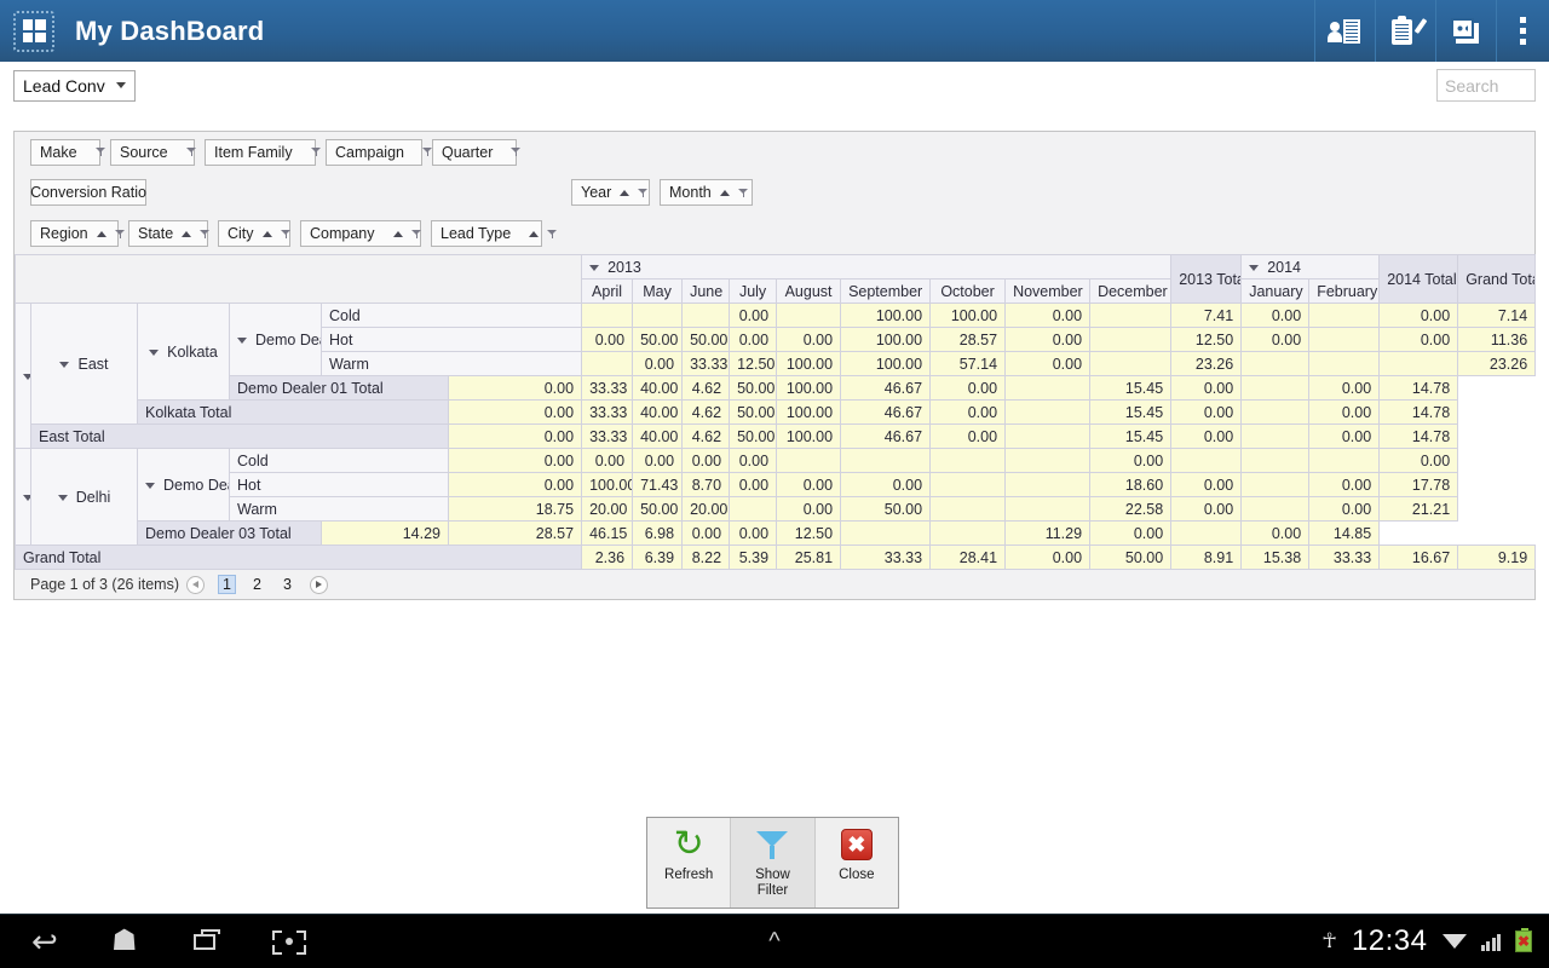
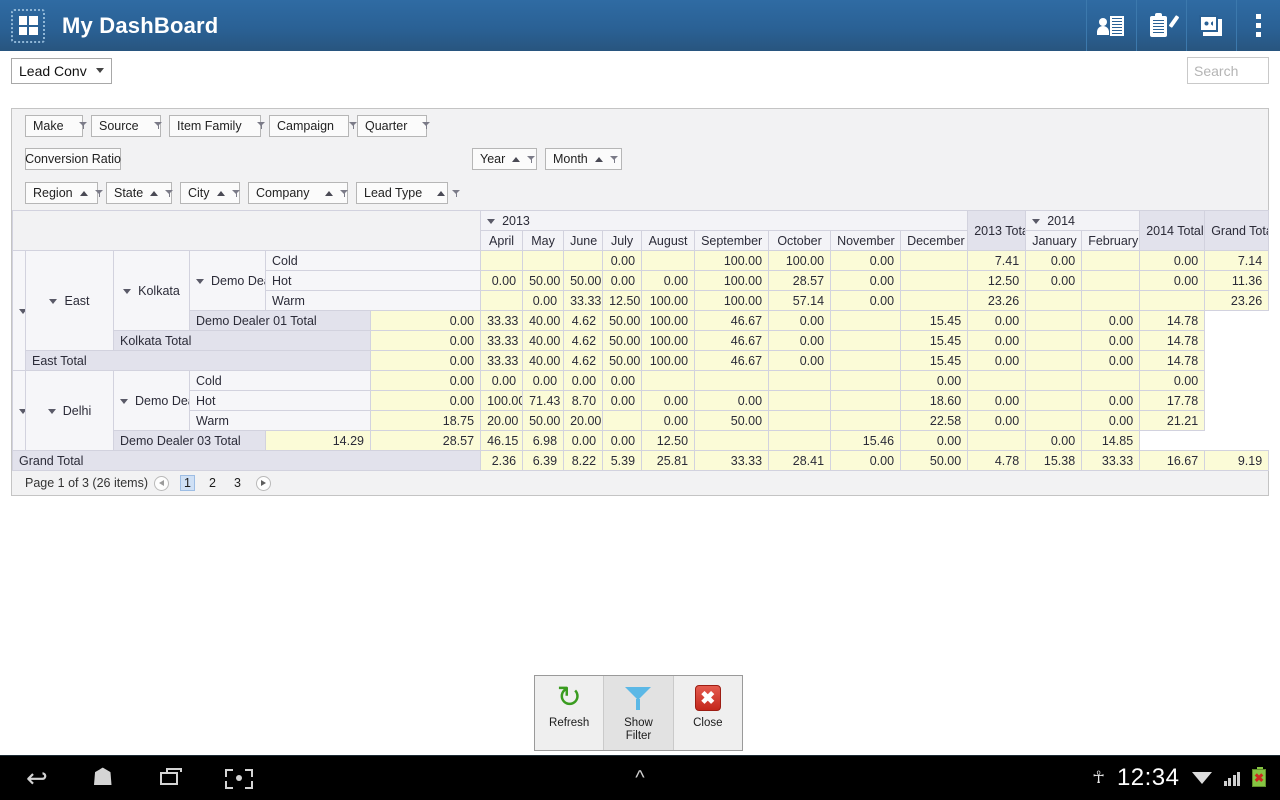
  My DashBoard
  Lead Conv
  Search
  Make
  Source
  Item Family
  Campaign
  Quarter
  Conversion Ratio
  Year
  Month
  Region
  State
  City
  Company
  Lead Type
  	2013	2013 Tot	2014	2014 Total	Grand Tot
  April	May	June	July	August	September	October	November	December	January	February
  	East	Kolkata	Demo De	Cold				0.00		100.00	100.00	0.00		7.41	0.00		0.00	7.14
  Hot	0.00	50.00	50.00	0.00	0.00	100.00	28.57	0.00		12.50	0.00		0.00	11.36
  Warm		0.00	33.33	12.50	100.00	100.00	57.14	0.00		23.26				23.26
  Demo Dealer 01 Total	0.00	33.33	40.00	4.62	50.00	100.00	46.67	0.00		15.45	0.00		0.00	14.78
  Kolkata Total	0.00	33.33	40.00	4.62	50.00	100.00	46.67	0.00		15.45	0.00		0.00	14.78
  East Total	0.00	33.33	40.00	4.62	50.00	100.00	46.67	0.00		15.45	0.00		0.00	14.78
  	Delhi	Demo De	Cold	0.00	0.00	0.00	0.00	0.00					0.00				0.00
  Hot	0.00	100.00	71.43	8.70	0.00	0.00	0.00			18.60	0.00		0.00	17.78
  Warm	18.75	20.00	50.00	20.00		0.00	50.00			22.58	0.00		0.00	21.21
- Demo Dealer 03 Total	14.29	28.57	46.15	6.98	0.00	0.00	12.50			11.29	0.00		0.00	14.85
+ Demo Dealer 03 Total	14.29	28.57	46.15	6.98	0.00	0.00	12.50			15.46	0.00		0.00	14.85
- Grand Total	2.36	6.39	8.22	5.39	25.81	33.33	28.41	0.00	50.00	8.91	15.38	33.33	16.67	9.19
+ Grand Total	2.36	6.39	8.22	5.39	25.81	33.33	28.41	0.00	50.00	4.78	15.38	33.33	16.67	9.19
  Page 1 of 3 (26 items)
  1
  2
  3
  ↻
  Refresh
  Show
  Filter
  ✖
  Close
  ↩
  ☗
  ^
  ☥
  12:34
  ✖
